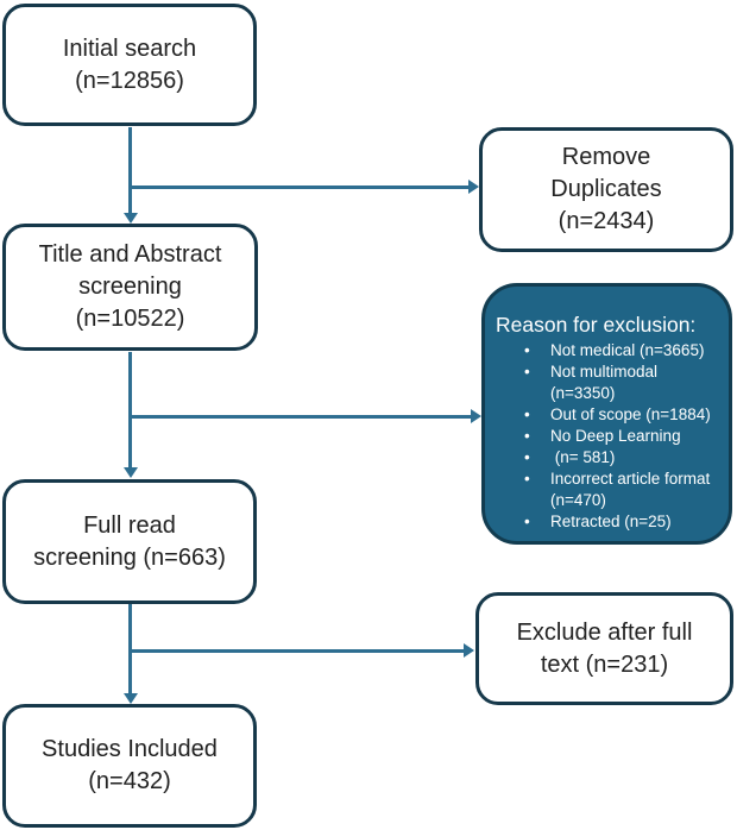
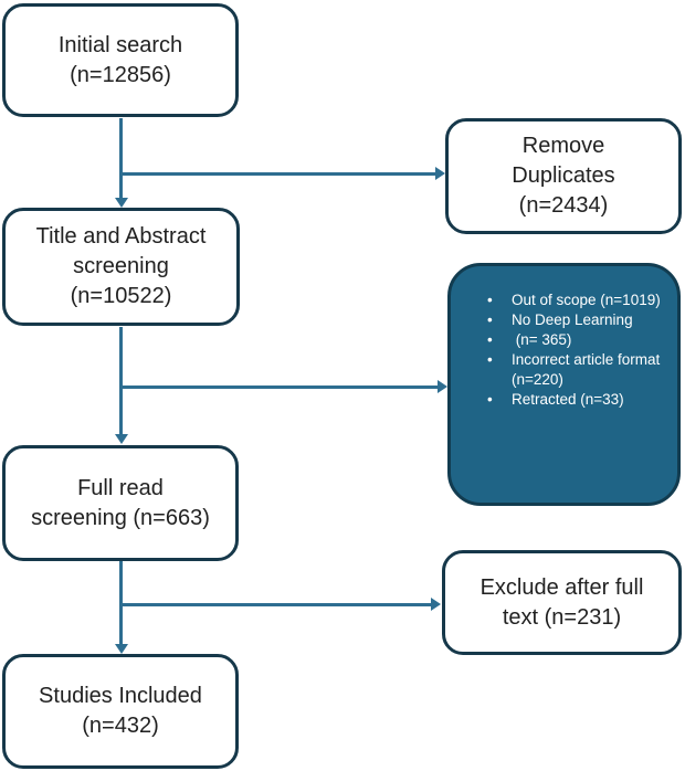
  Initial search
  (n=12856)
  Title and Abstract
  screening
  (n=10522)
  Full read
  screening (n=663)
  Studies Included
  (n=432)
  Remove
  Duplicates
  (n=2434)
- Reason for exclusion:
- Not medical (n=3665)
- Not multimodal (n=3350)
- Out of scope (n=1884)
+ Out of scope (n=1019)
  No Deep Learning
- (n= 581)
+ (n= 365)
- Incorrect article format (n=470)
+ Incorrect article format (n=220)
- Retracted (n=25)
+ Retracted (n=33)
  Exclude after full
  text (n=231)
